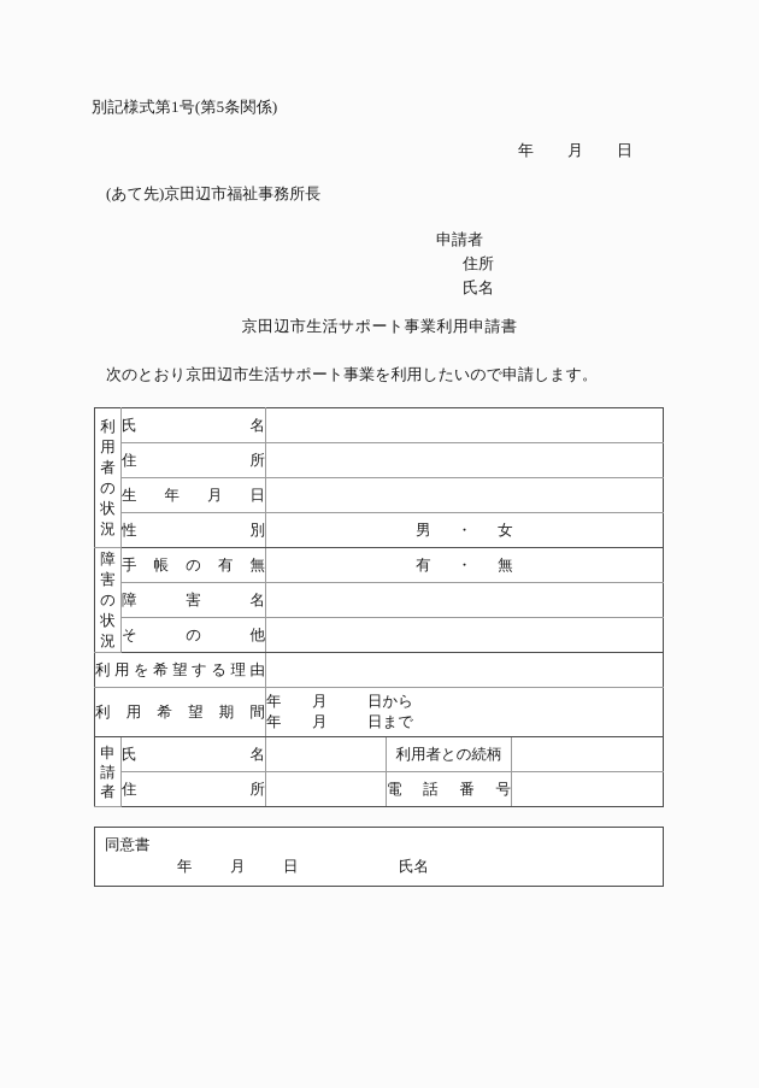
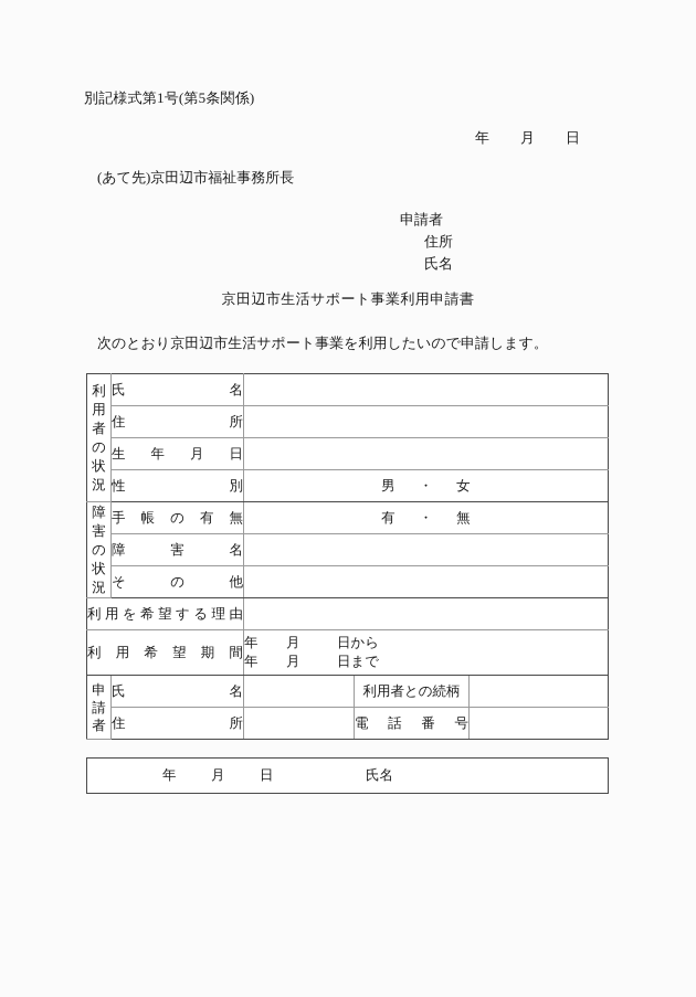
  別記様式第1号(第5条関係)
  年 月 日
  (あて先)京田辺市福祉事務所長
  申請者
  住所
  氏名
  京田辺市生活サポート事業利用申請書
  次のとおり京田辺市生活サポート事業を利用したいので申請します。
  利 用 者 の 状 況	氏名
  住所
  生年月日
  性別	男 ・ 女
  障 害 の 状 況	手帳の有無	有 ・ 無
  障害名
  その他
  利用を希望する理由
  利用希望期間	年 月 日から 年 月 日まで
  申 請 者	氏名		利用者との続柄
  住所		電話番号
- 同意書
  年 月 日 氏名
